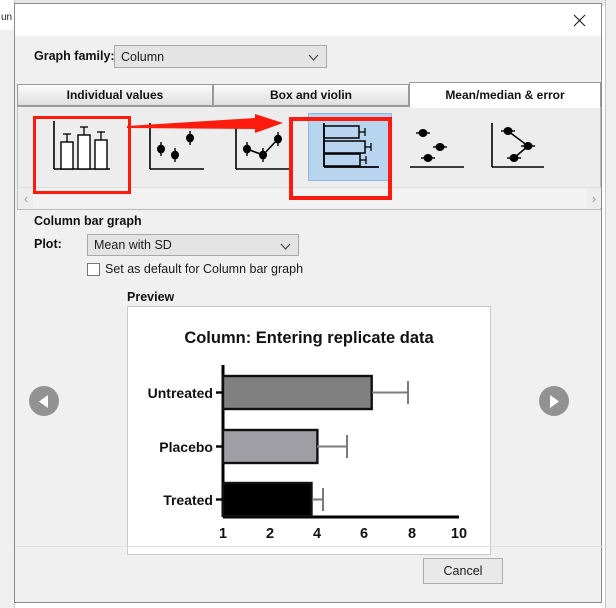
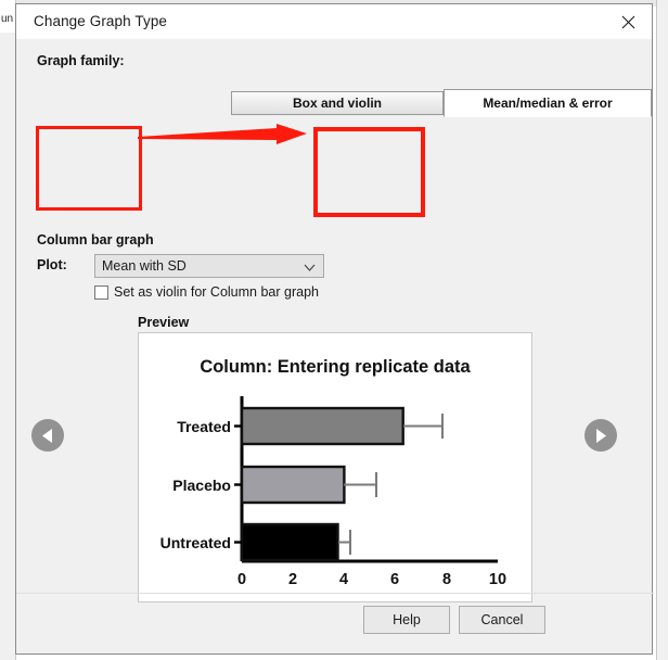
  un
+ Change Graph Type
  Graph family:
- Column
- Individual values
  Box and violin
  Mean/median & error
- ‹
- ›
  Column bar graph
  Plot:
  Mean with SD
- Set as default for Column bar graph
+ Set as violin for Column bar graph
  Preview
  Column: Entering replicate data
- Untreated
+ Treated
  Placebo
- Treated
+ Untreated
- 1
+ 0
  2
  4
  6
  8
  10
+ Help
  Cancel
